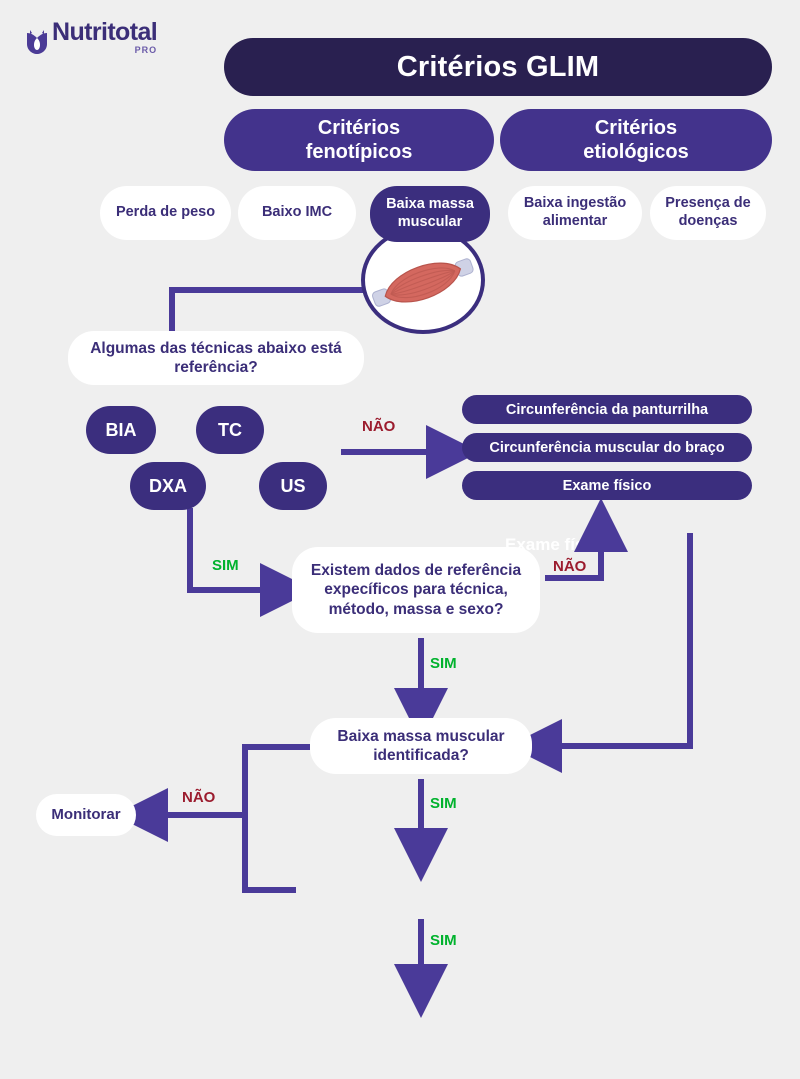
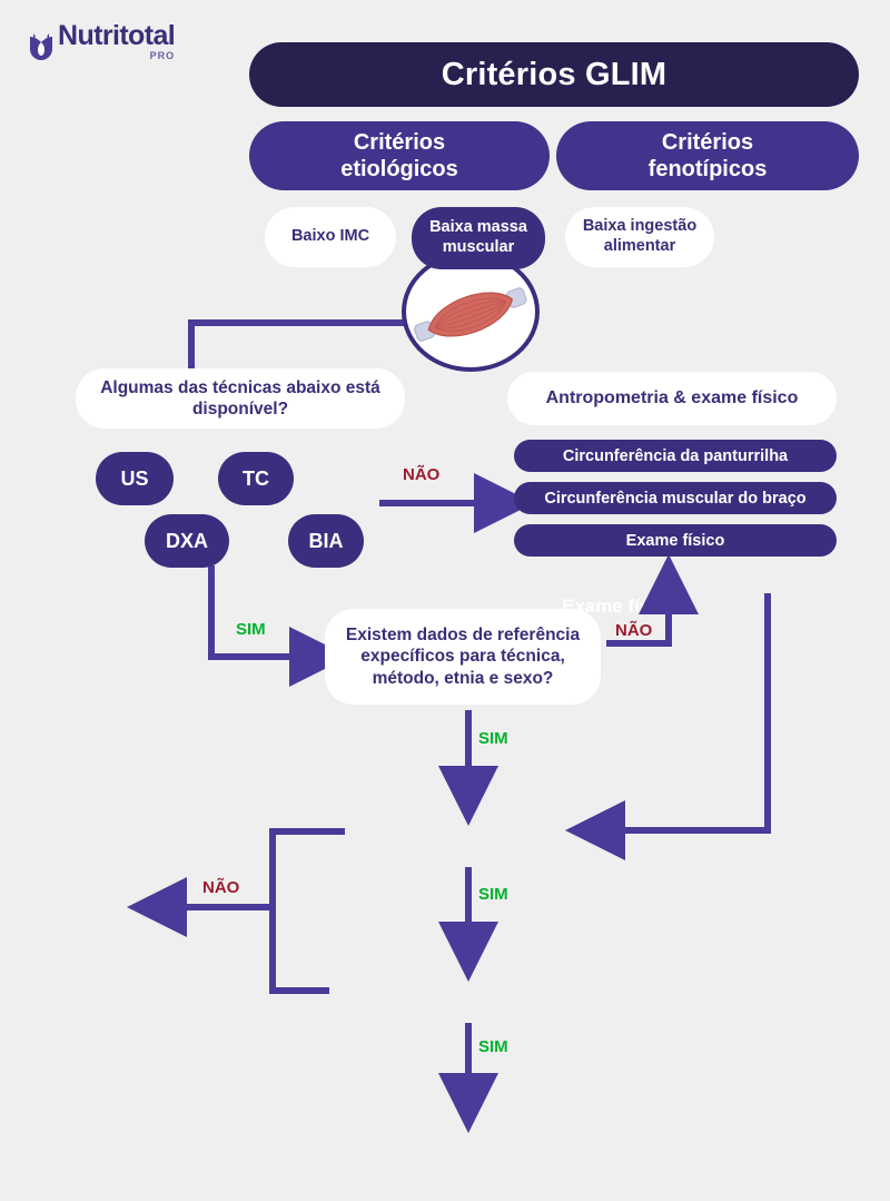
  Nutritotal
  PRO
  Critérios GLIM
  Critérios
- fenotípicos
+ etiológicos
  Critérios
- etiológicos
+ fenotípicos
- Perda de peso
  Baixo IMC
  Baixa massa muscular
  Baixa ingestão alimentar
- Presença de doenças
  Exame físico
- Algumas das técnicas abaixo está referência?
+ Algumas das técnicas abaixo está disponível?
- BIA
+ US
  TC
  DXA
- US
+ BIA
+ Antropometria & exame físico
  Circunferência da panturrilha
  Circunferência muscular do braço
  Exame físico
- Existem dados de referência expecíficos para técnica, método, massa e sexo?
+ Existem dados de referência expecíficos para técnica, método, etnia e sexo?
- Baixa massa muscular identificada?
- Monitorar
  NÃO
  SIM
  NÃO
  SIM
  NÃO
  SIM
  SIM
